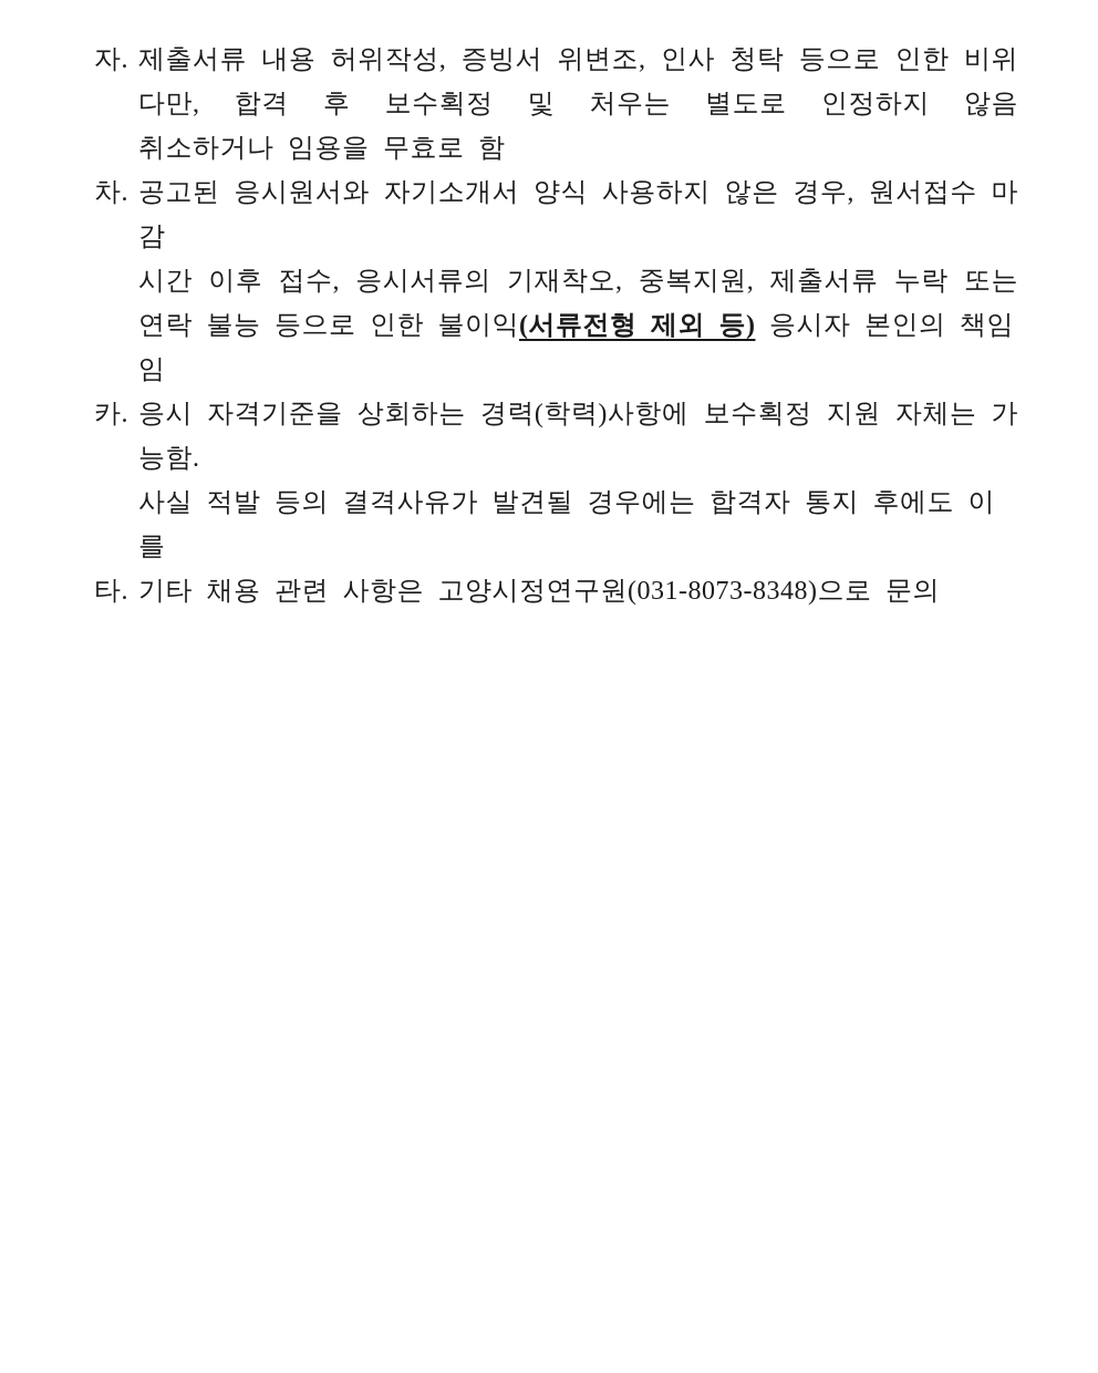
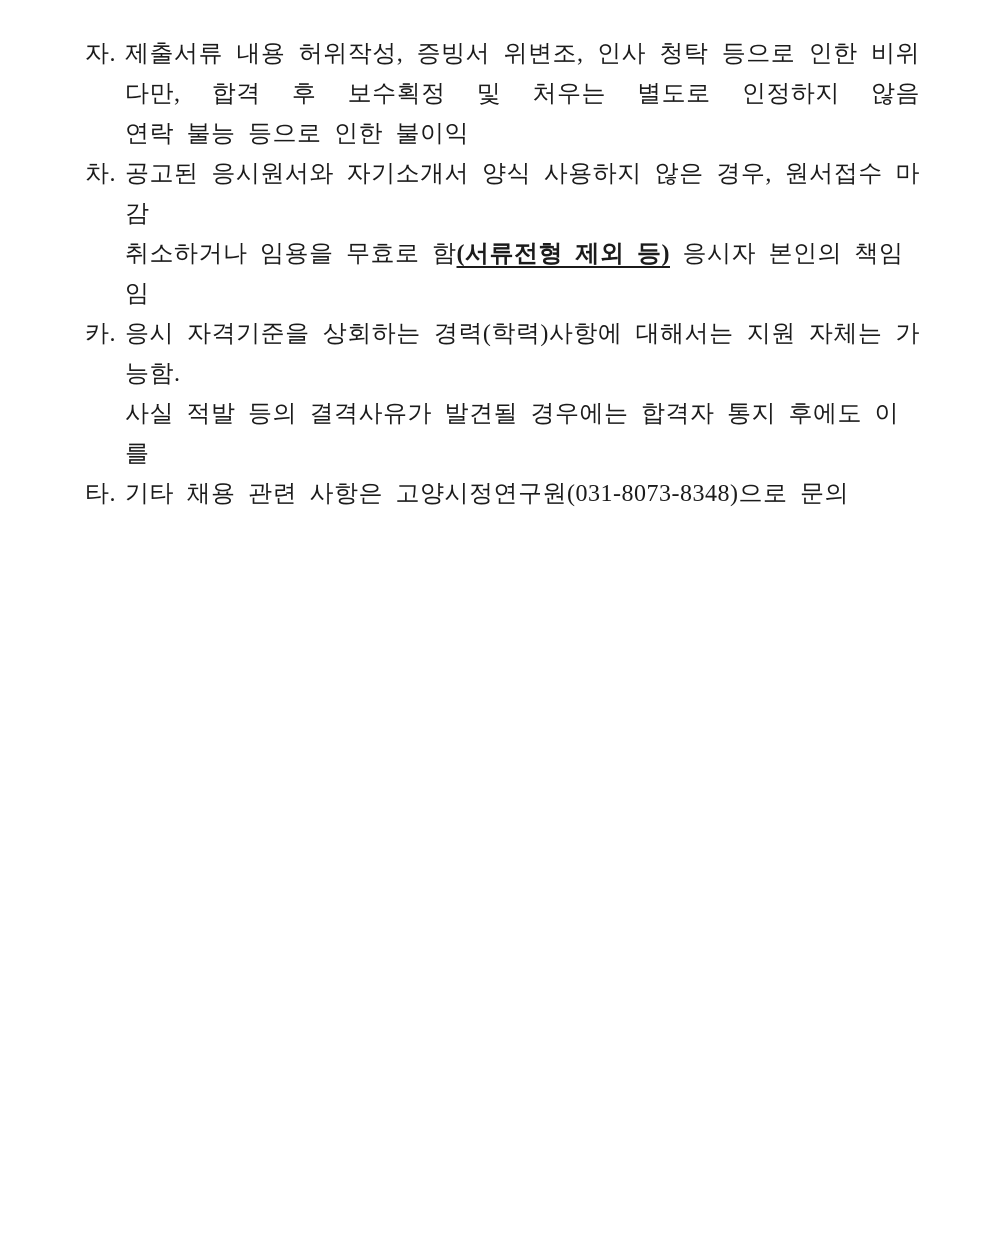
  자.
  제출서류 내용 허위작성, 증빙서 위변조, 인사 청탁 등으로 인한 비위
  다만, 합격 후 보수획정 및 처우는 별도로 인정하지 않음
- 취소하거나 임용을 무효로 함
+ 연락 불능 등으로 인한 불이익
  차.
  공고된 응시원서와 자기소개서 양식 사용하지 않은 경우, 원서접수 마감
- 시간 이후 접수, 응시서류의 기재착오, 중복지원, 제출서류 누락 또는
- 연락 불능 등으로 인한 불이익(서류전형 제외 등) 응시자 본인의 책임 임
+ 취소하거나 임용을 무효로 함(서류전형 제외 등) 응시자 본인의 책임 임
  카.
- 응시 자격기준을 상회하는 경력(학력)사항에 보수획정 지원 자체는 가능함.
+ 응시 자격기준을 상회하는 경력(학력)사항에 대해서는 지원 자체는 가능함.
  사실 적발 등의 결격사유가 발견될 경우에는 합격자 통지 후에도 이를
  타.
  기타 채용 관련 사항은 고양시정연구원(031-8073-8348)으로 문의
